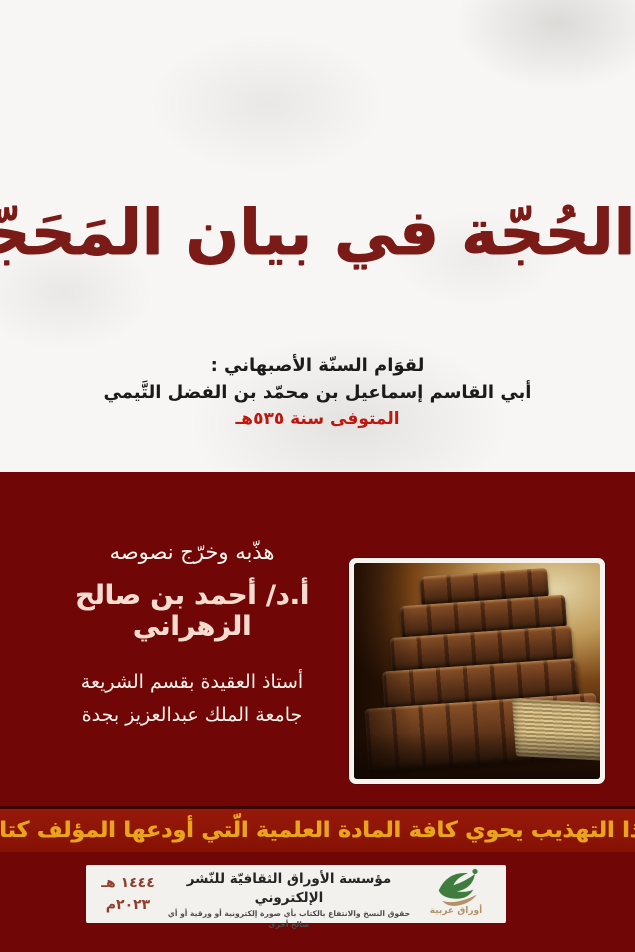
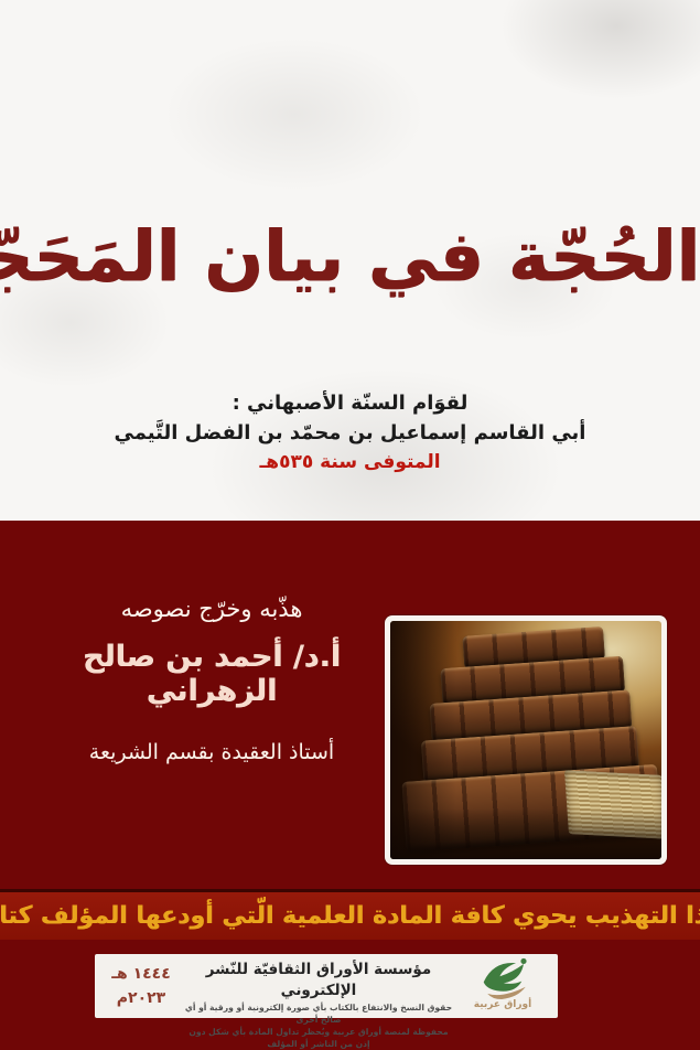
  الحُجّة في بيان المَحَجّ
  لقوَام السنّة الأصبهاني :
  أبي القاسم إسماعيل بن محمّد بن الفضل التَّيمي
  المتوفى سنة ٥٣٥هـ
  هذّبه وخرّج نصوصه
  أ.د/ أحمد بن صالح الزهراني
  أستاذ العقيدة بقسم الشريعة
- جامعة الملك عبدالعزيز بجدة
  ا التهذيب يحوي كافة المادة العلمية الّتي أودعها المؤلف كتا
  ١٤٤٤ هـ
  ٢٠٢٣م
  مؤسسة الأوراق الثقافيّة للنّشر الإلكتروني
  حقوق النسخ والانتفاع بالكتاب بأي صورة إلكترونية أو ورقية أو أي صالح أخرى
+ محفوظة لمنصة أوراق عربية ويُحظر تداول المادة بأي شكل دون إذن من الناشر أو المؤلف
  أوراق عربية
